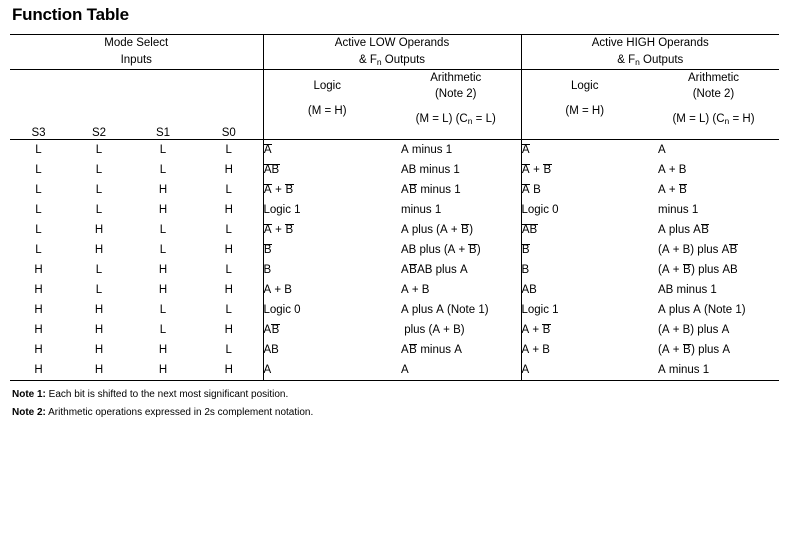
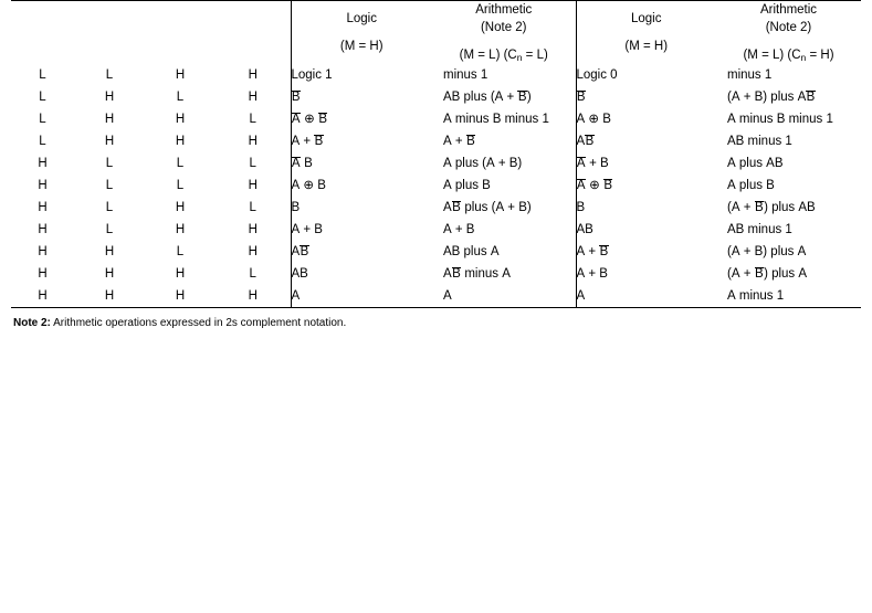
- Function Table
- Mode Select Inputs	Active LOW Operands & Fn Outputs	Active HIGH Operands & Fn Outputs
  	Logic (M = H)	Arithmetic (Note 2) (M = L) (Cn = L)	Logic (M = H)	Arithmetic (Note 2) (M = L) (Cn = H)
- S3	S2	S1	S0
- L	L	L	L	A	A minus 1	A	A
- L	L	L	H	AB	AB minus 1	A + B	A + B
- L	L	H	L	A + B	AB minus 1	A B	A + B
  L	L	H	H	Logic 1	minus 1	Logic 0	minus 1
- L	H	L	L	A + B	A plus (A + B)	AB	A plus AB
  L	H	L	H	B	AB plus (A + B)	B	(A + B) plus AB
+ L	H	H	L	A ⊕ B	A minus B minus 1	A ⊕ B	A minus B minus 1
+ L	H	H	H	A + B	A + B	AB	AB minus 1
+ H	L	L	L	A B	A plus (A + B)	A + B	A plus AB
+ H	L	L	H	A ⊕ B	A plus B	A ⊕ B	A plus B
- H	L	H	L	B	ABAB plus A	B	(A + B) plus AB
+ H	L	H	L	B	AB plus (A + B)	B	(A + B) plus AB
  H	L	H	H	A + B	A + B	AB	AB minus 1
- H	H	L	L	Logic 0	A plus A (Note 1)	Logic 1	A plus A (Note 1)
- H	H	L	H	AB	plus (A + B)	A + B	(A + B) plus A
+ H	H	L	H	AB	AB plus A	A + B	(A + B) plus A
  H	H	H	L	AB	AB minus A	A + B	(A + B) plus A
  H	H	H	H	A	A	A	A minus 1
- Note 1: Each bit is shifted to the next most significant position.
  Note 2: Arithmetic operations expressed in 2s complement notation.
